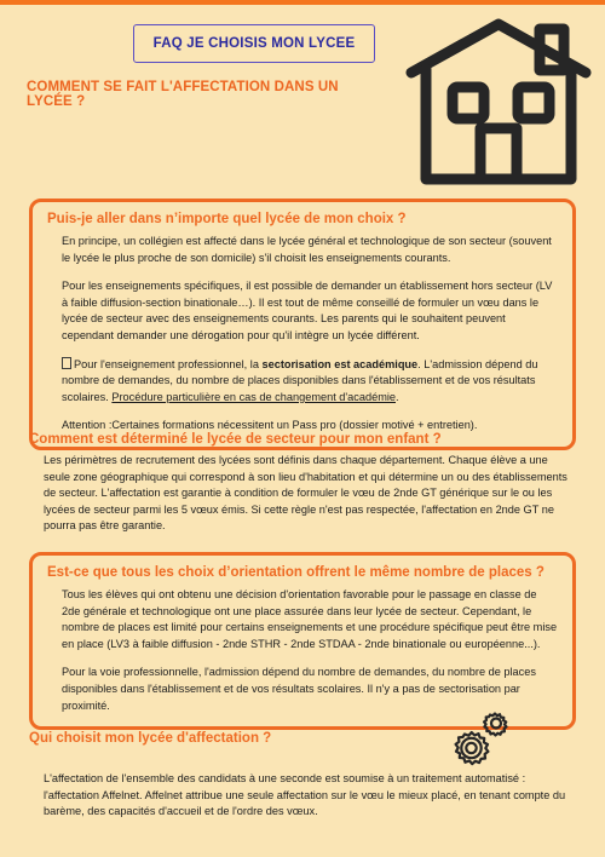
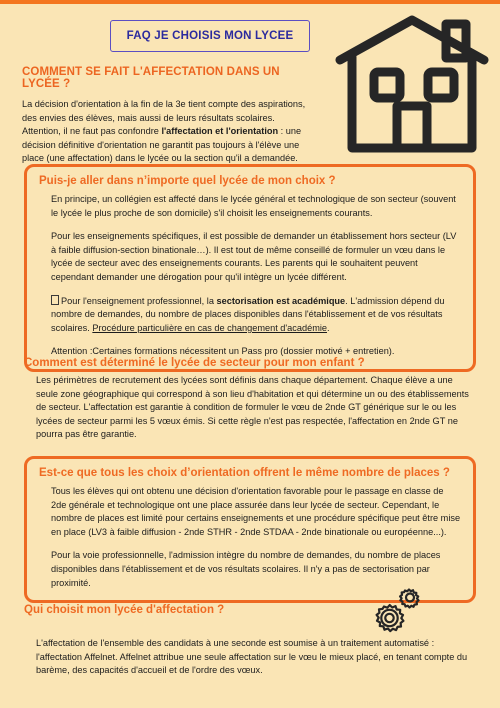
  FAQ JE CHOISIS MON LYCEE
  COMMENT SE FAIT L'AFFECTATION DANS UN LYCÉE ?
+ La décision d'orientation à la fin de la 3e tient compte des aspirations, des envies des élèves, mais aussi de leurs résultats scolaires. Attention, il ne faut pas confondre l'affectation et l'orientation : une décision définitive d'orientation ne garantit pas toujours à l'élève une place (une affectation) dans le lycée ou la section qu'il a demandée.
  Puis-je aller dans n’importe quel lycée de mon choix ?
  En principe, un collégien est affecté dans le lycée général et technologique de son secteur (souvent le lycée le plus proche de son domicile) s'il choisit les enseignements courants.
  Pour les enseignements spécifiques, il est possible de demander un établissement hors secteur (LV à faible diffusion-section binationale…). Il est tout de même conseillé de formuler un vœu dans le lycée de secteur avec des enseignements courants. Les parents qui le souhaitent peuvent cependant demander une dérogation pour qu'il intègre un lycée différent.
  Pour l'enseignement professionnel, la sectorisation est académique. L'admission dépend du nombre de demandes, du nombre de places disponibles dans l'établissement et de vos résultats scolaires. Procédure particulière en cas de changement d'académie.
  Attention :Certaines formations nécessitent un Pass pro (dossier motivé + entretien).
  Comment est déterminé le lycée de secteur pour mon enfant ?
  Les périmètres de recrutement des lycées sont définis dans chaque département. Chaque élève a une seule zone géographique qui correspond à son lieu d'habitation et qui détermine un ou des établissements de secteur. L'affectation est garantie à condition de formuler le vœu de 2nde GT générique sur le ou les lycées de secteur parmi les 5 vœux émis. Si cette règle n'est pas respectée, l'affectation en 2nde GT ne pourra pas être garantie.
  Est-ce que tous les choix d’orientation offrent le même nombre de places ?
  Tous les élèves qui ont obtenu une décision d'orientation favorable pour le passage en classe de 2de générale et technologique ont une place assurée dans leur lycée de secteur. Cependant, le nombre de places est limité pour certains enseignements et une procédure spécifique peut être mise en place (LV3 à faible diffusion - 2nde STHR - 2nde STDAA - 2nde binationale ou européenne...).
- Pour la voie professionnelle, l'admission dépend du nombre de demandes, du nombre de places disponibles dans l'établissement et de vos résultats scolaires. Il n'y a pas de sectorisation par proximité.
+ Pour la voie professionnelle, l'admission intègre du nombre de demandes, du nombre de places disponibles dans l'établissement et de vos résultats scolaires. Il n'y a pas de sectorisation par proximité.
  Qui choisit mon lycée d'affectation ?
  L'affectation de l'ensemble des candidats à une seconde est soumise à un traitement automatisé : l'affectation Affelnet. Affelnet attribue une seule affectation sur le vœu le mieux placé, en tenant compte du barème, des capacités d'accueil et de l'ordre des vœux.
